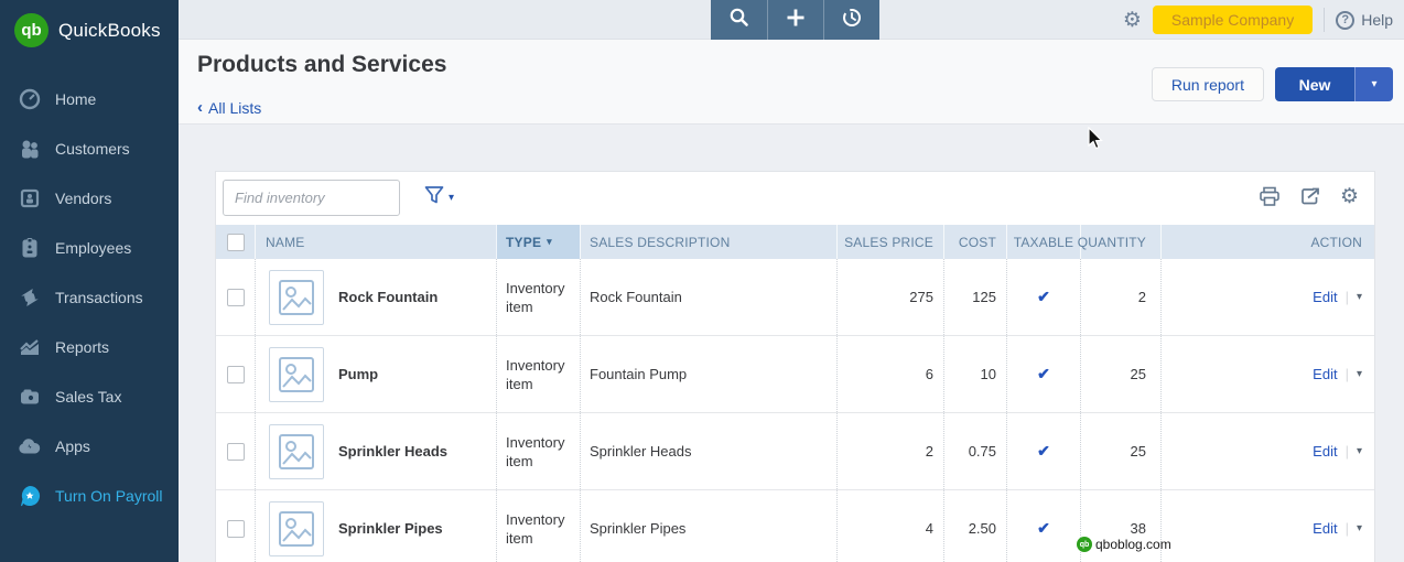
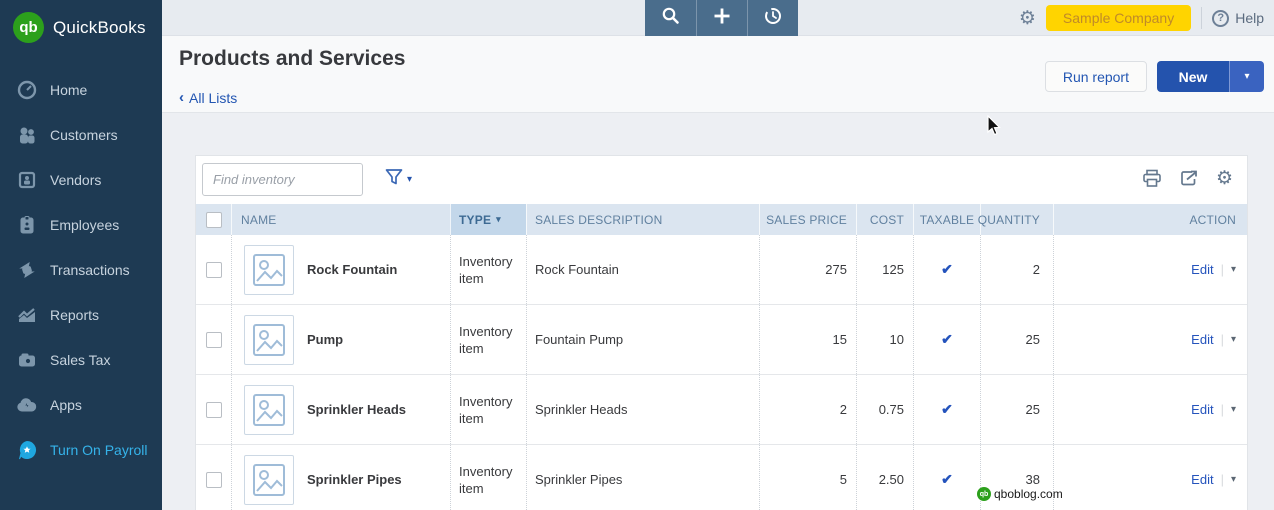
  qb
  QuickBooks
  Home
  Customers
  Vendors
  Employees
  Transactions
  Reports
  Sales Tax
  Apps
  Turn On Payroll
  ⚙
  Sample Company
  ?
  Help
  Products and Services
  ‹
  All Lists
  Run report
  New
  ▾
  Find inventory
  ▾
  ⚙
  NAME
  TYPE
  ▾
  SALES DESCRIPTION
  SALES PRICE
  COST
  TAXABLE
  QUANTITY
  ACTION
  Rock Fountain
  Inventory item
  Rock Fountain
  275
  125
  ✔
  2
  Edit
  |
  ▾
  Pump
  Inventory item
  Fountain Pump
- 6
+ 15
  10
  ✔
  25
  Edit
  |
  ▾
  Sprinkler Heads
  Inventory item
  Sprinkler Heads
  2
  0.75
  ✔
  25
  Edit
  |
  ▾
  Sprinkler Pipes
  Inventory item
  Sprinkler Pipes
- 4
+ 5
  2.50
  ✔
  38
  Edit
  |
  ▾
  qboblog.com
